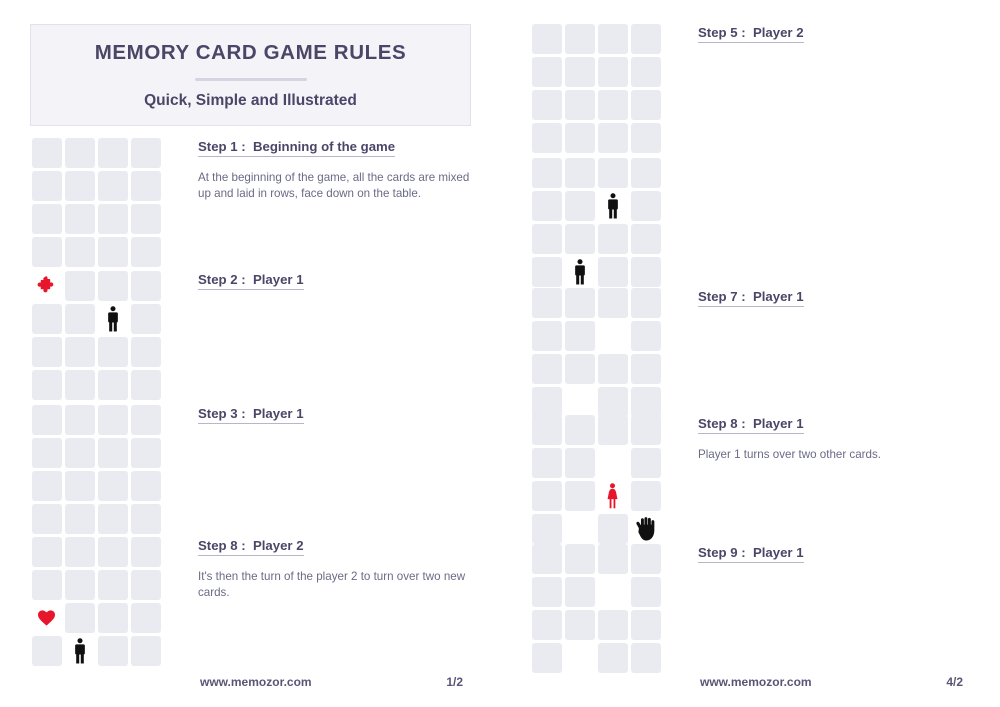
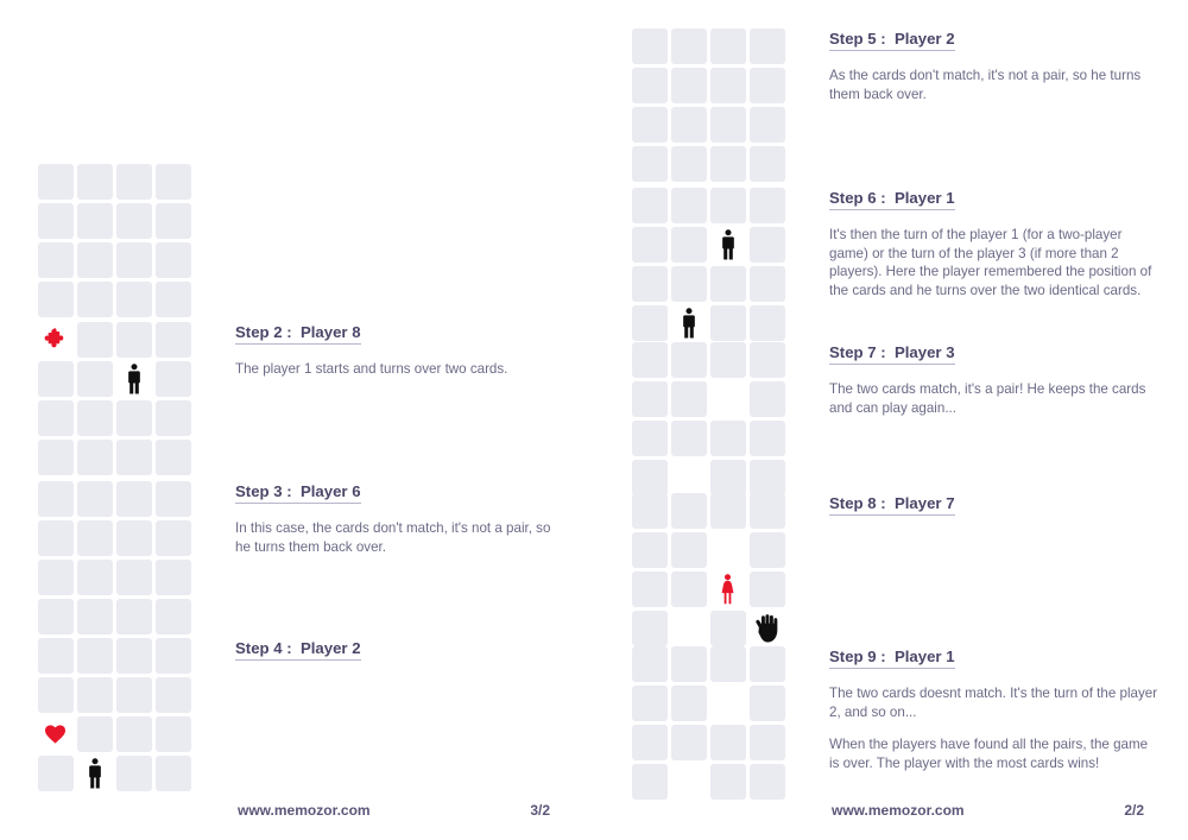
- MEMORY CARD GAME RULES
- Quick, Simple and Illustrated
- Step 1 : Beginning of the game
- At the beginning of the game, all the cards are mixed up and laid in rows, face down on the table.
- Step 2 : Player 1
+ Step 2 : Player 8
+ The player 1 starts and turns over two cards.
- Step 3 : Player 1
+ Step 3 : Player 6
+ In this case, the cards don't match, it's not a pair, so he turns them back over.
- Step 8 : Player 2
+ Step 4 : Player 2
- It's then the turn of the player 2 to turn over two new cards.
  www.memozor.com
- 1/2
+ 3/2
  Step 5 : Player 2
+ As the cards don't match, it's not a pair, so he turns them back over.
+ Step 6 : Player 1
+ It's then the turn of the player 1 (for a two-player game) or the turn of the player 3 (if more than 2 players). Here the player remembered the position of the cards and he turns over the two identical cards.
- Step 7 : Player 1
+ Step 7 : Player 3
+ The two cards match, it's a pair! He keeps the cards and can play again...
- Step 8 : Player 1
+ Step 8 : Player 7
- Player 1 turns over two other cards.
  Step 9 : Player 1
+ The two cards doesnt match. It's the turn of the player 2, and so on...
+ When the players have found all the pairs, the game is over. The player with the most cards wins!
  www.memozor.com
- 4/2
+ 2/2
